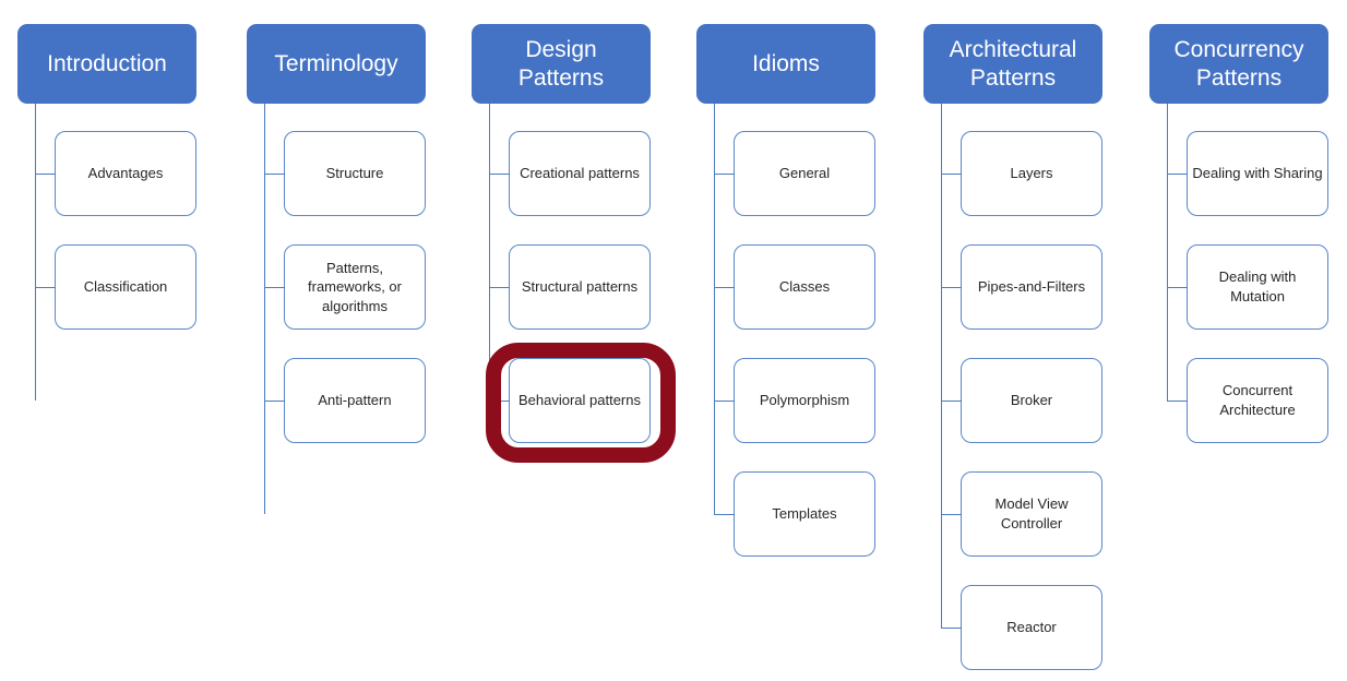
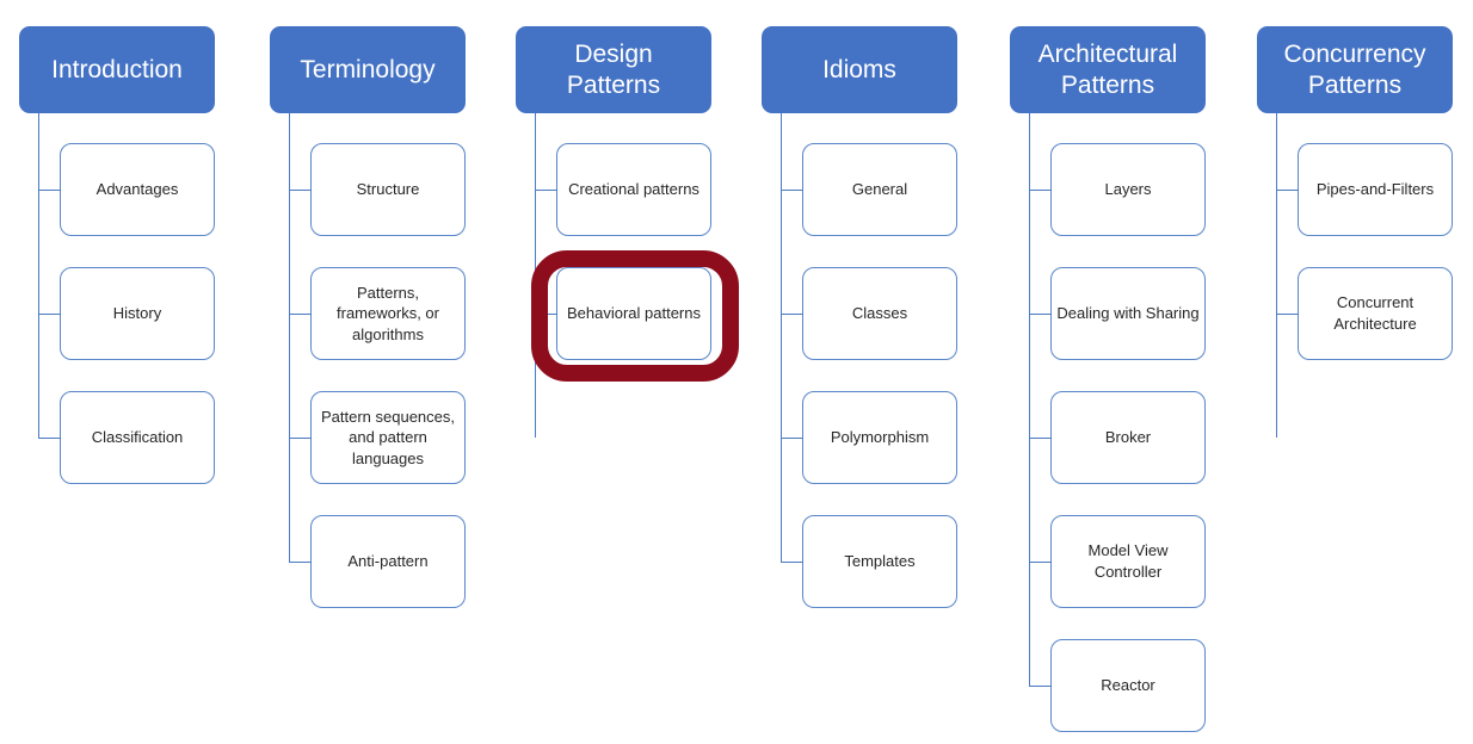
  Introduction
  Advantages
+ History
  Classification
  Terminology
  Structure
  Patterns, frameworks, or algorithms
+ Pattern sequences, and pattern languages
  Anti-pattern
  Design Patterns
  Creational patterns
- Structural patterns
  Behavioral patterns
  Idioms
  General
  Classes
  Polymorphism
  Templates
  Architectural Patterns
  Layers
- Pipes-and-Filters
+ Dealing with Sharing
  Broker
  Model View Controller
  Reactor
  Concurrency Patterns
- Dealing with Sharing
+ Pipes-and-Filters
- Dealing with Mutation
  Concurrent Architecture
